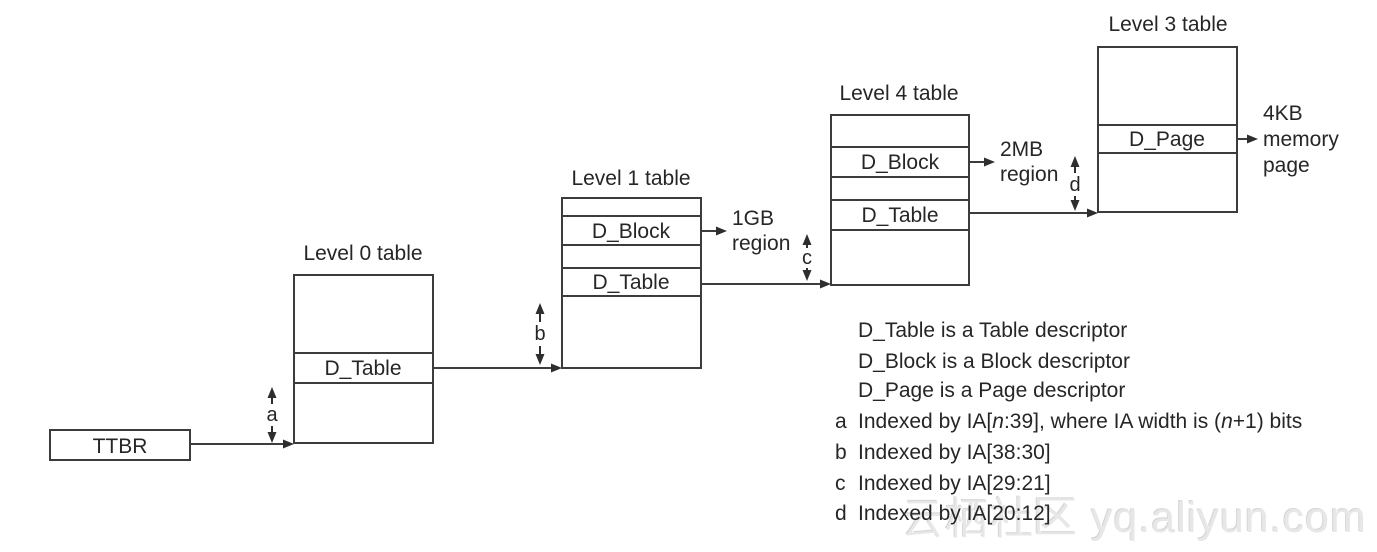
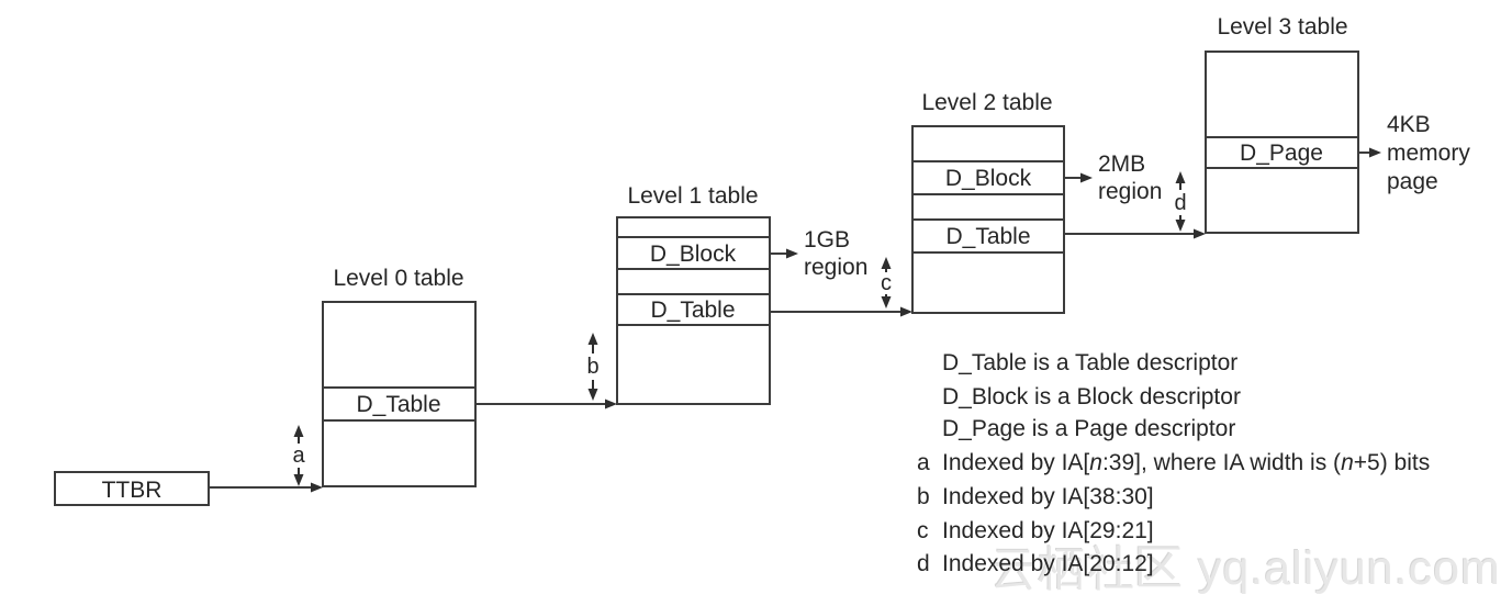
  云栖社区 yq.aliyun.com
  TTBR
  Level 0 table
  D_Table
  Level 1 table
  D_Block
  D_Table
- Level 4 table
+ Level 2 table
  D_Block
  D_Table
  Level 3 table
  D_Page
  1GB
  region
  2MB
  region
  4KB
  memory
  page
  a
  b
  c
  d
  D_Table is a Table descriptor
  D_Block is a Block descriptor
  D_Page is a Page descriptor
  a
- Indexed by IA[n:39], where IA width is (n+1) bits
+ Indexed by IA[n:39], where IA width is (n+5) bits
  b
  Indexed by IA[38:30]
  c
  Indexed by IA[29:21]
  d
  Indexed by IA[20:12]
